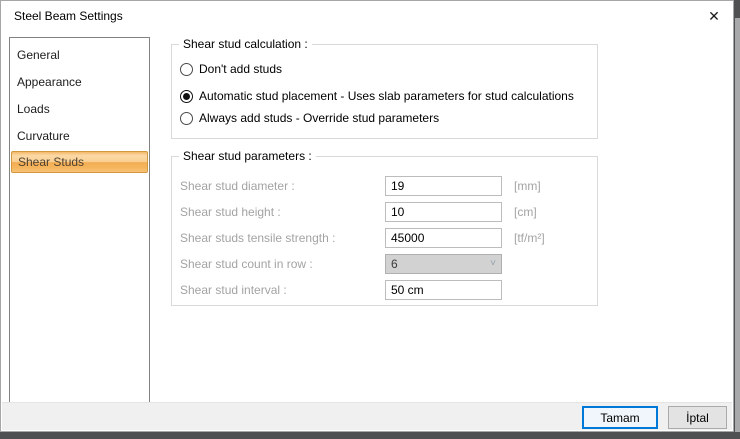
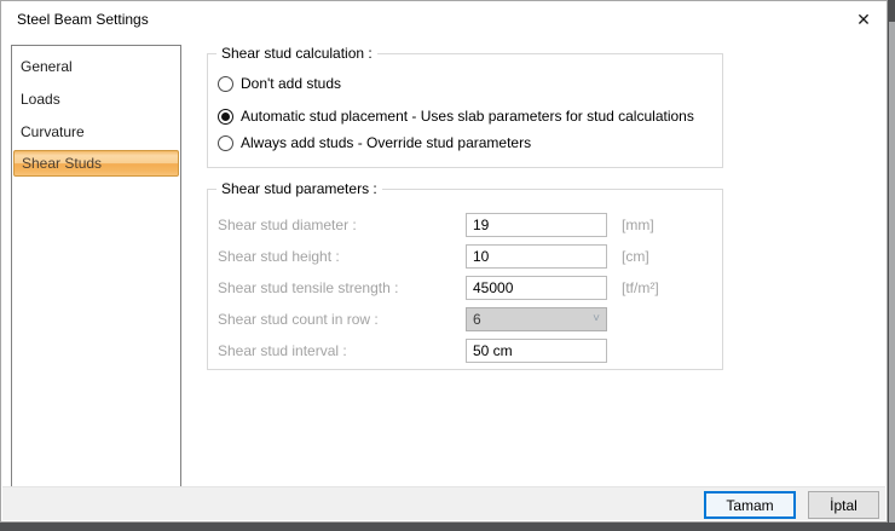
  Steel Beam Settings
  ✕
  General
- Appearance
  Loads
  Curvature
  Shear Studs
  Shear stud calculation :
  Don't add studs
  Automatic stud placement - Uses slab parameters for stud calculations
  Always add studs - Override stud parameters
  Shear stud parameters :
  Shear stud diameter :
  19
  [mm]
  Shear stud height :
  10
  [cm]
- Shear studs tensile strength :
+ Shear stud tensile strength :
  45000
  [tf/m²]
  Shear stud count in row :
  6
  ˅
  Shear stud interval :
  50 cm
  Tamam
  İptal
